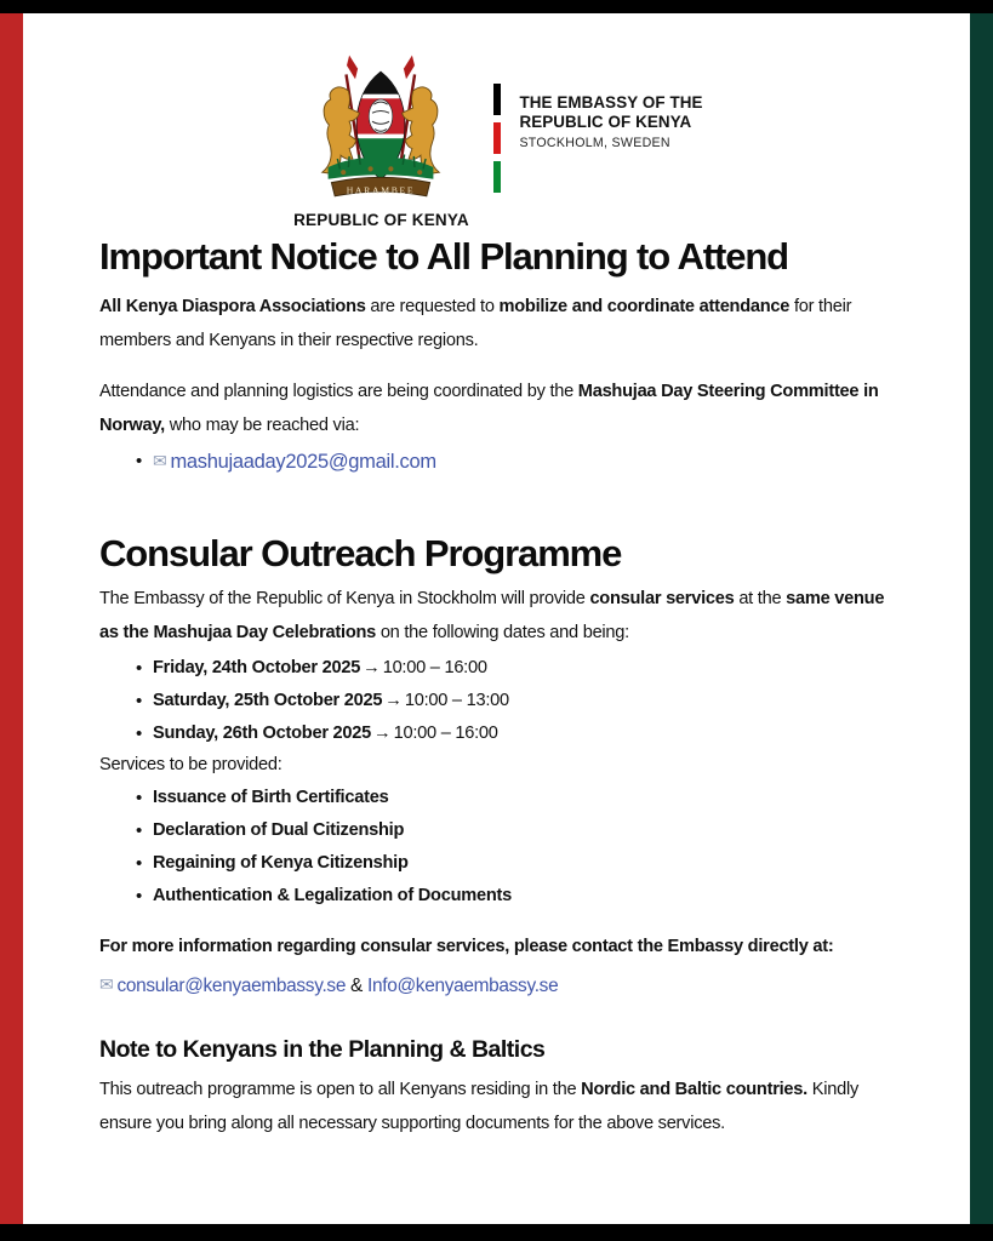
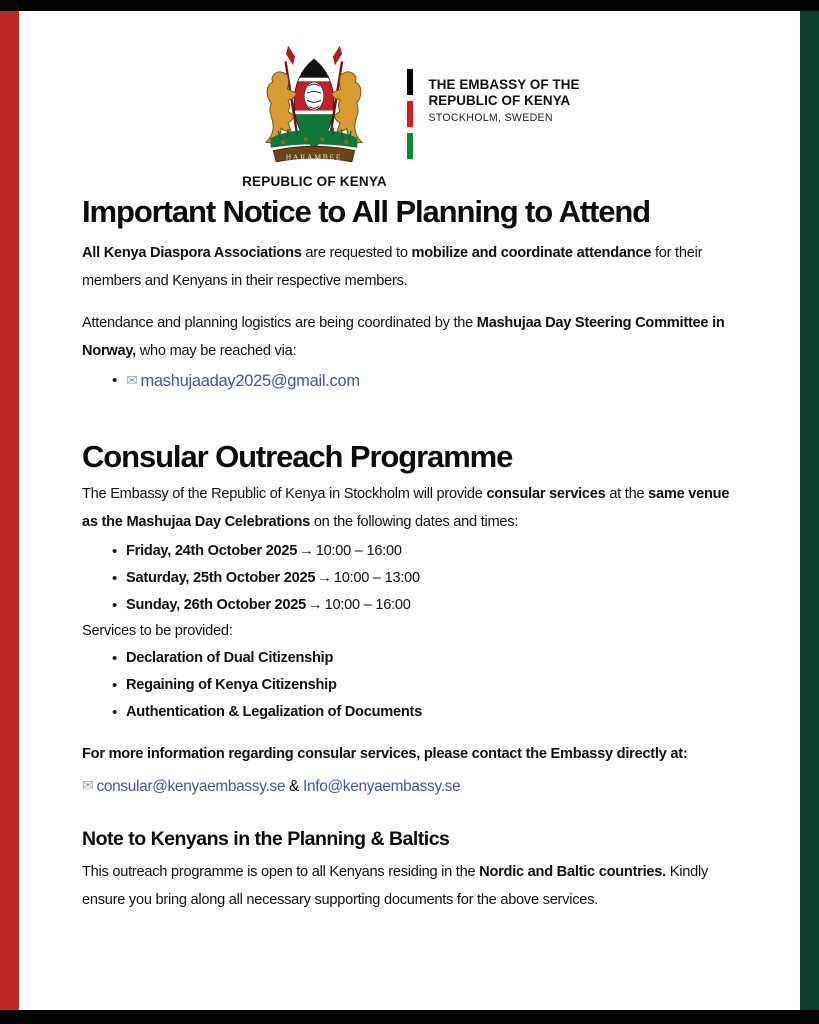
  HARAMBEE
  REPUBLIC OF KENYA
  THE EMBASSY OF THE
  REPUBLIC OF KENYA
  STOCKHOLM, SWEDEN
  Important Notice to All Planning to Attend
- All Kenya Diaspora Associations are requested to mobilize and coordinate attendance for their members and Kenyans in their respective regions.
+ All Kenya Diaspora Associations are requested to mobilize and coordinate attendance for their members and Kenyans in their respective members.
  Attendance and planning logistics are being coordinated by the Mashujaa Day Steering Committee in Norway, who may be reached via:
  ✉ mashujaaday2025@gmail.com
  Consular Outreach Programme
- The Embassy of the Republic of Kenya in Stockholm will provide consular services at the same venue as the Mashujaa Day Celebrations on the following dates and being:
+ The Embassy of the Republic of Kenya in Stockholm will provide consular services at the same venue as the Mashujaa Day Celebrations on the following dates and times:
  Friday, 24th October 2025 → 10:00 – 16:00
  Saturday, 25th October 2025 → 10:00 – 13:00
  Sunday, 26th October 2025 → 10:00 – 16:00
  Services to be provided:
- Issuance of Birth Certificates
  Declaration of Dual Citizenship
  Regaining of Kenya Citizenship
  Authentication & Legalization of Documents
  For more information regarding consular services, please contact the Embassy directly at:
  ✉ consular@kenyaembassy.se & Info@kenyaembassy.se
  Note to Kenyans in the Planning & Baltics
  This outreach programme is open to all Kenyans residing in the Nordic and Baltic countries. Kindly ensure you bring along all necessary supporting documents for the above services.
